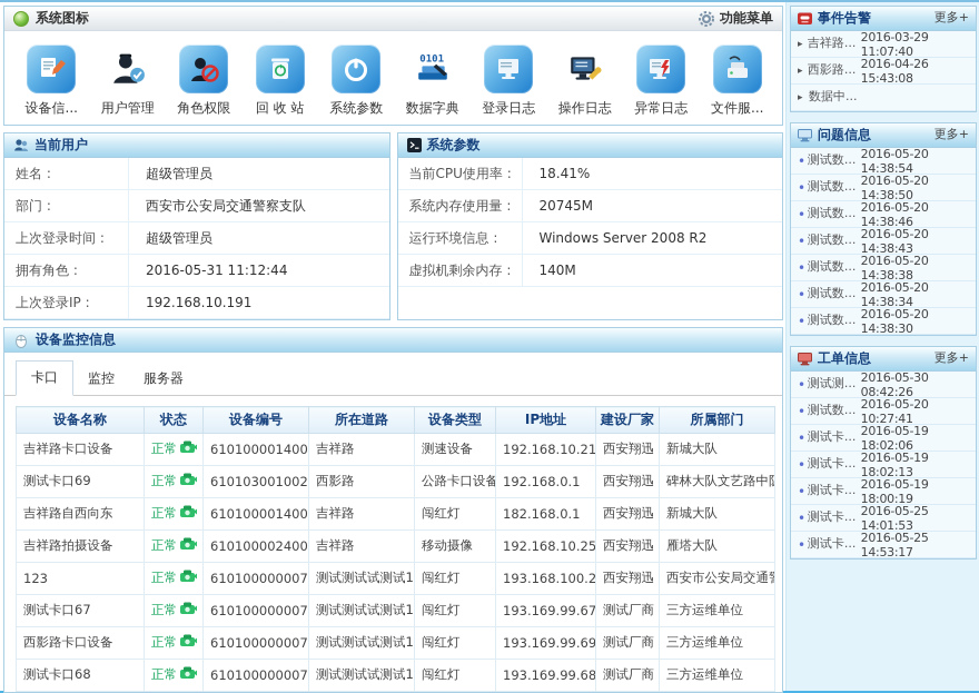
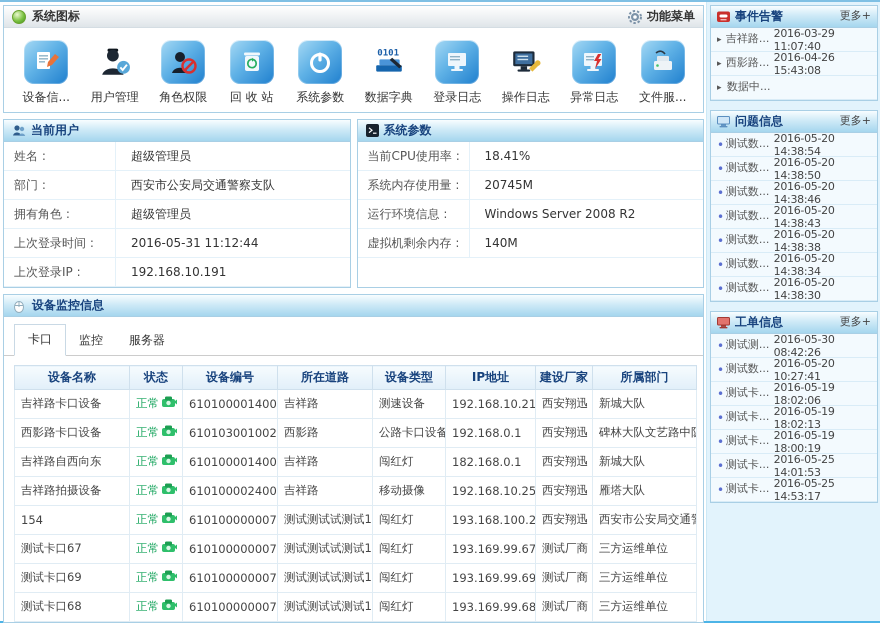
  系统图标
  功能菜单
  设备信...
  用户管理
  角色权限
  回 收 站
  系统参数
  0101
  数据字典
  登录日志
  操作日志
  异常日志
  文件服...
  当前用户
  姓名 :
  超级管理员
  部门 :
  西安市公安局交通警察支队
- 上次登录时间 :
+ 拥有角色 :
  超级管理员
- 拥有角色 :
+ 上次登录时间 :
  2016-05-31 11:12:44
  上次登录IP :
  192.168.10.191
  系统参数
  当前CPU使用率 :
  18.41%
  系统内存使用量 :
  20745M
  运行环境信息 :
  Windows Server 2008 R2
  虚拟机剩余内存 :
  140M
  设备监控信息
  卡口
  监控
  服务器
  设备名称	状态	设备编号	所在道路	设备类型	IP地址	建设厂家	所属部门
  吉祥路卡口设备	正常	610100001400	吉祥路	测速设备	192.168.10.21	西安翔迅	新城大队
- 测试卡口69	正常	610103001002	西影路	公路卡口设备	192.168.0.1	西安翔迅	碑林大队文艺路中
+ 西影路卡口设备	正常	610103001002	西影路	公路卡口设备	192.168.0.1	西安翔迅	碑林大队文艺路中
  吉祥路自西向东	正常	610100001400	吉祥路	闯红灯	182.168.0.1	西安翔迅	新城大队
  吉祥路拍摄设备	正常	610100002400	吉祥路	移动摄像	192.168.10.25	西安翔迅	雁塔大队
- 123	正常	610100000007	测试测试试测试1	闯红灯	193.168.100.2	西安翔迅	西安市公安局交通
+ 154	正常	610100000007	测试测试试测试1	闯红灯	193.168.100.2	西安翔迅	西安市公安局交通
  测试卡口67	正常	610100000007	测试测试试测试1	闯红灯	193.169.99.67	测试厂商	三方运维单位
- 西影路卡口设备	正常	610100000007	测试测试试测试1	闯红灯	193.169.99.69	测试厂商	三方运维单位
+ 测试卡口69	正常	610100000007	测试测试试测试1	闯红灯	193.169.99.69	测试厂商	三方运维单位
  测试卡口68	正常	610100000007	测试测试试测试1	闯红灯	193.169.99.68	测试厂商	三方运维单位
  事件告警
  更多+
  ▸
  吉祥路...
  2016-03-29 11:07:40
  ▸
  西影路...
  2016-04-26 15:43:08
  ▸
  数据中...
  问题信息
  更多+
  •
  测试数...
  2016-05-20 14:38:54
  •
  测试数...
  2016-05-20 14:38:50
  •
  测试数...
  2016-05-20 14:38:46
  •
  测试数...
  2016-05-20 14:38:43
  •
  测试数...
  2016-05-20 14:38:38
  •
  测试数...
  2016-05-20 14:38:34
  •
  测试数...
  2016-05-20 14:38:30
  工单信息
  更多+
  •
  测试测...
  2016-05-30 08:42:26
  •
  测试数...
  2016-05-20 10:27:41
  •
  测试卡...
  2016-05-19 18:02:06
  •
  测试卡...
  2016-05-19 18:02:13
  •
  测试卡...
  2016-05-19 18:00:19
  •
  测试卡...
  2016-05-25 14:01:53
  •
  测试卡...
  2016-05-25 14:53:17
